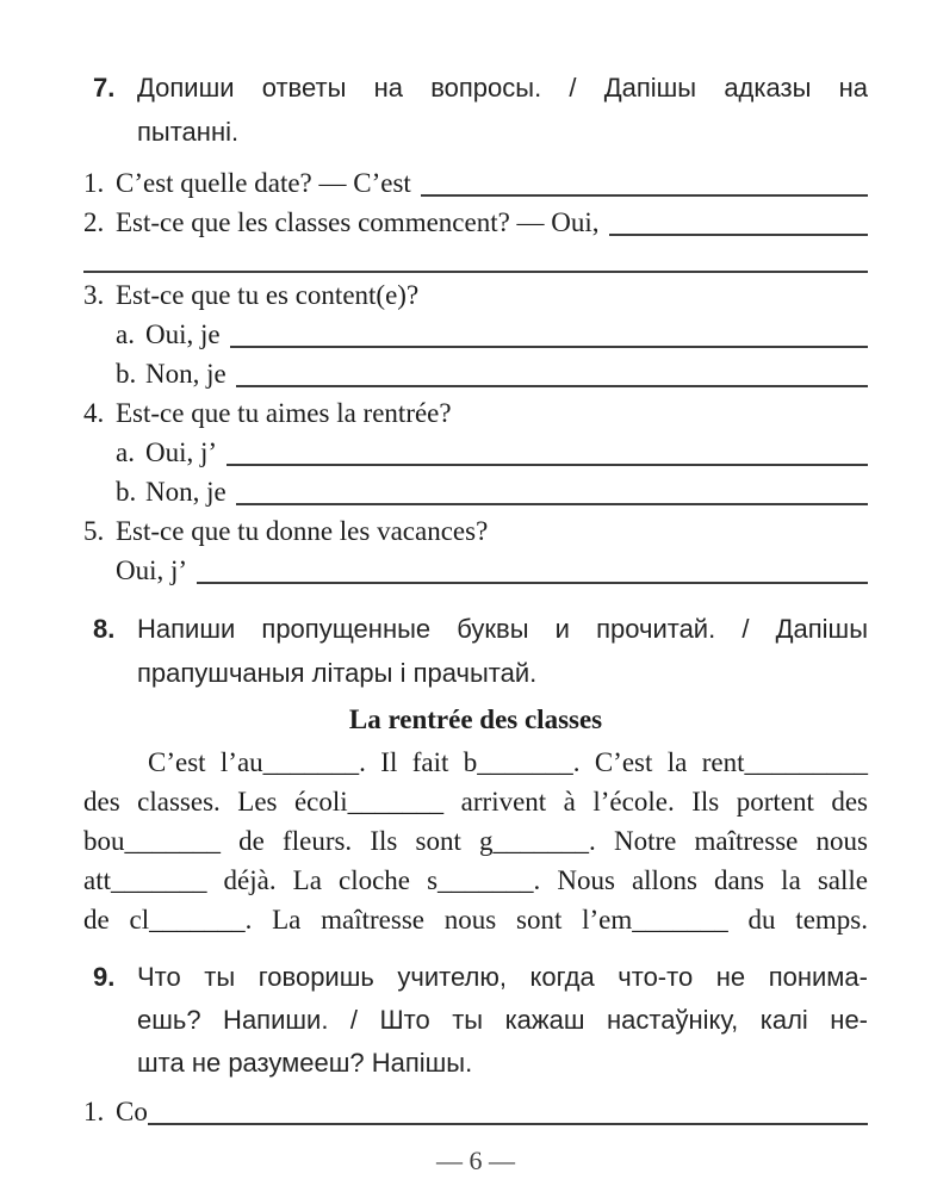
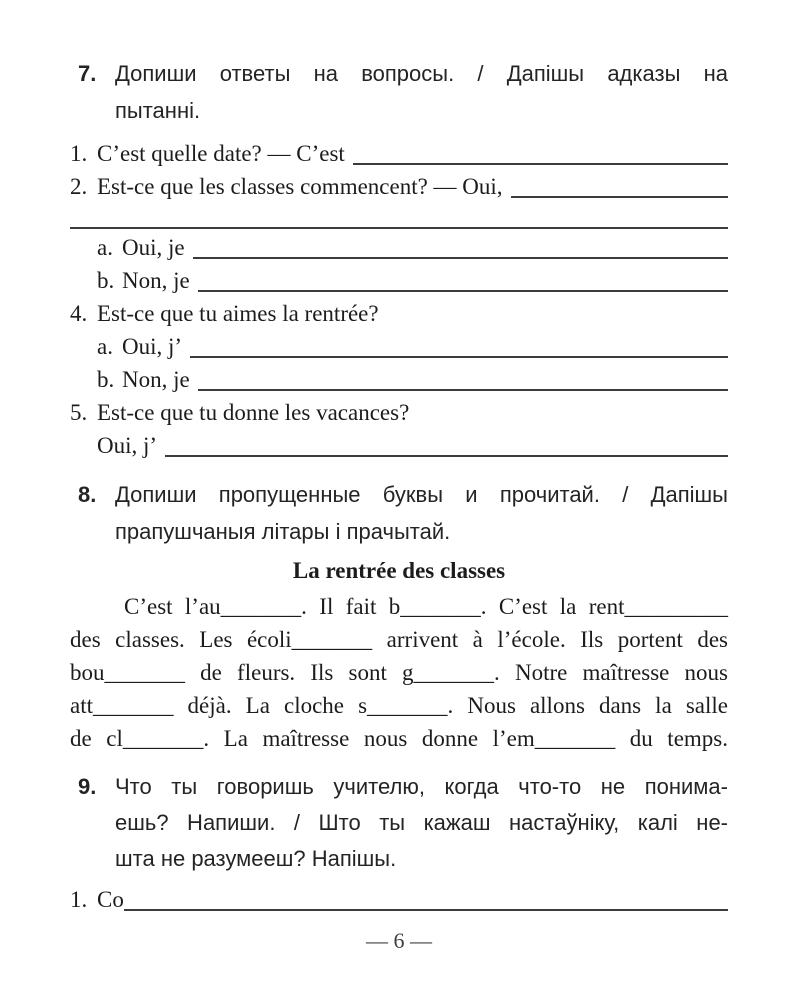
  7.
  Допиши ответы на вопросы. / Дапішы адказы на
  пытанні.
  1.
  C’est quelle date? — C’est
  2.
  Est-ce que les classes commencent? — Oui,
- 3.
- Est-ce que tu es content(e)?
  a.
  Oui, je
  b.
  Non, je
  4.
  Est-ce que tu aimes la rentrée?
  a.
  Oui, j’
  b.
  Non, je
  5.
  Est-ce que tu donne les vacances?
  Oui, j’
  8.
- Напиши пропущенные буквы и прочитай. / Дапішы
+ Допиши пропущенные буквы и прочитай. / Дапішы
  прапушчаныя літары і прачытай.
  La rentrée des classes
  C’est l’au_______. Il fait b_______. C’est la rent_________
  des classes. Les écoli_______ arrivent à l’école. Ils portent des
  bou_______ de fleurs. Ils sont g_______. Notre maîtresse nous
  att_______ déjà. La cloche s_______. Nous allons dans la salle
- de cl_______. La maîtresse nous sont l’em_______ du temps.
+ de cl_______. La maîtresse nous donne l’em_______ du temps.
  9.
  Что ты говоришь учителю, когда что-то не понима-
  ешь? Напиши. / Што ты кажаш настаўніку, калі не-
  шта не разумееш? Напішы.
  1.
  Co
  — 6 —
